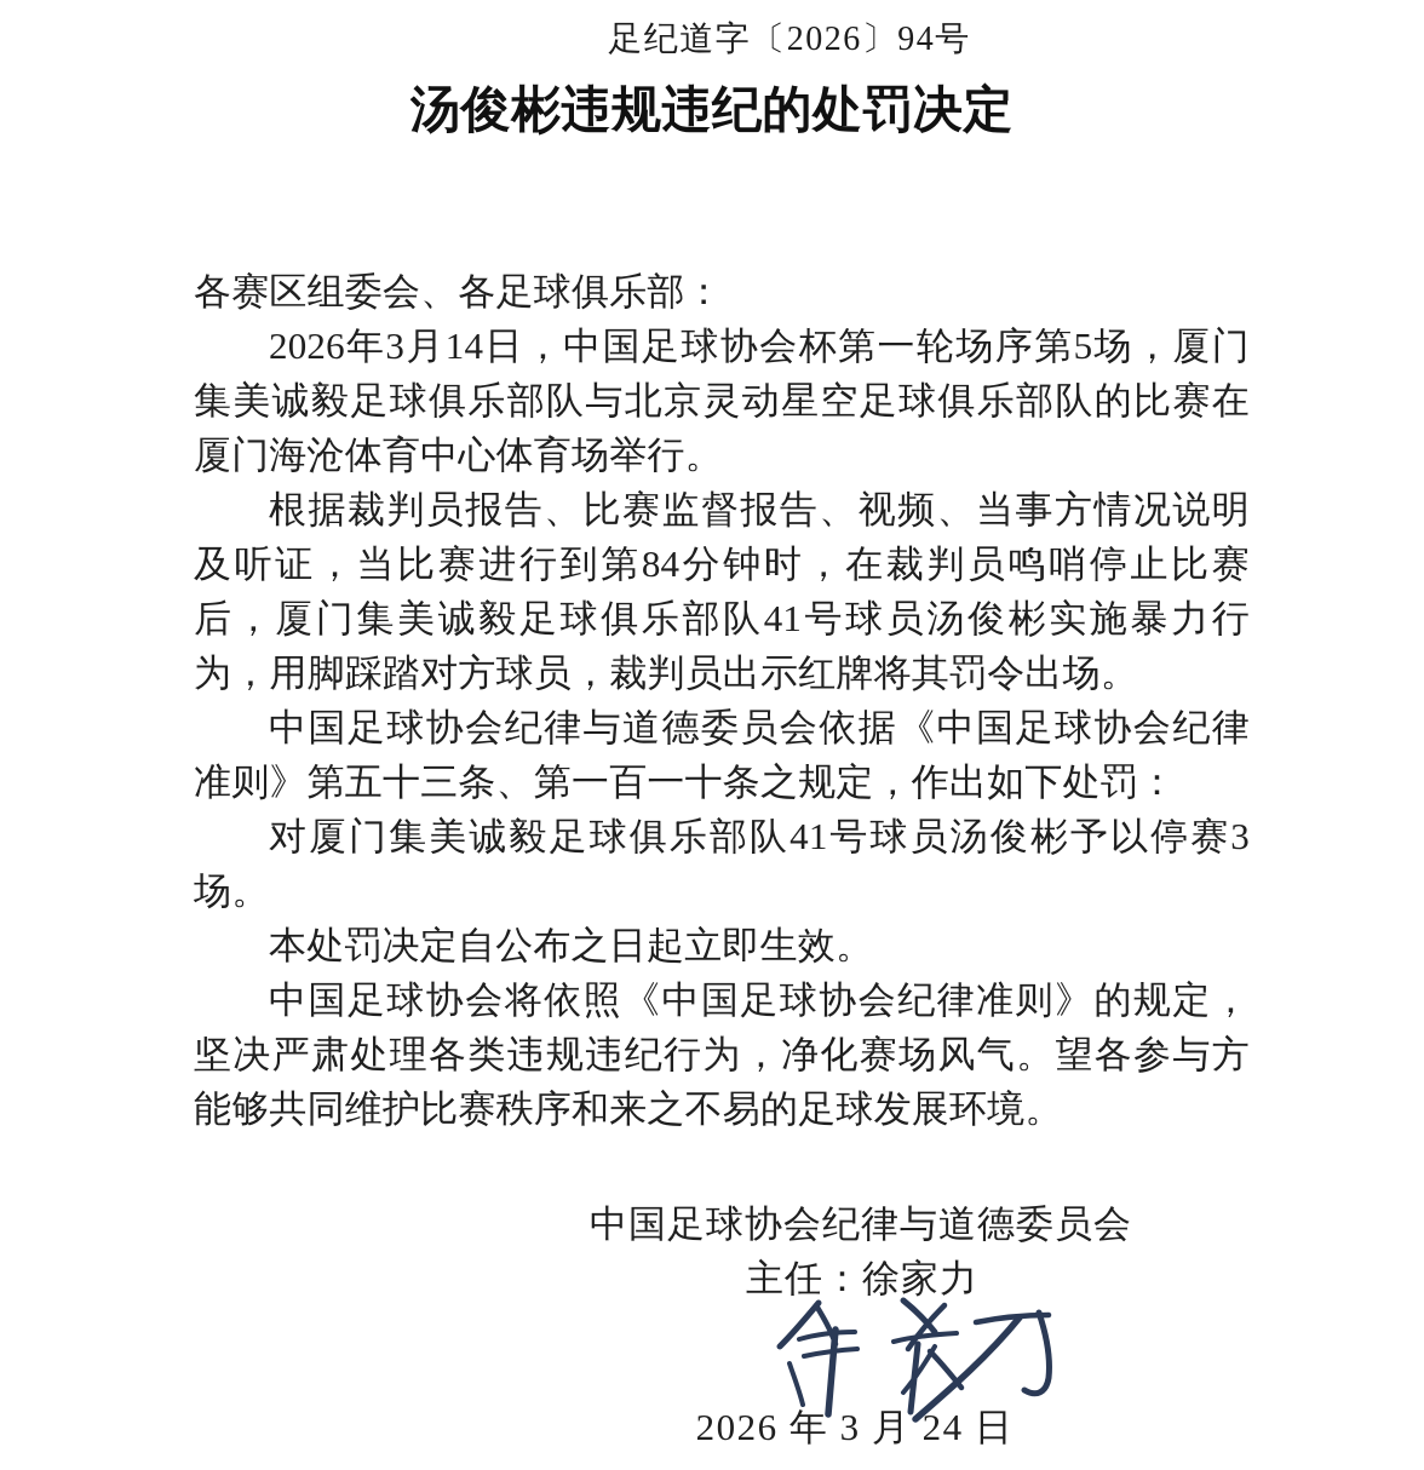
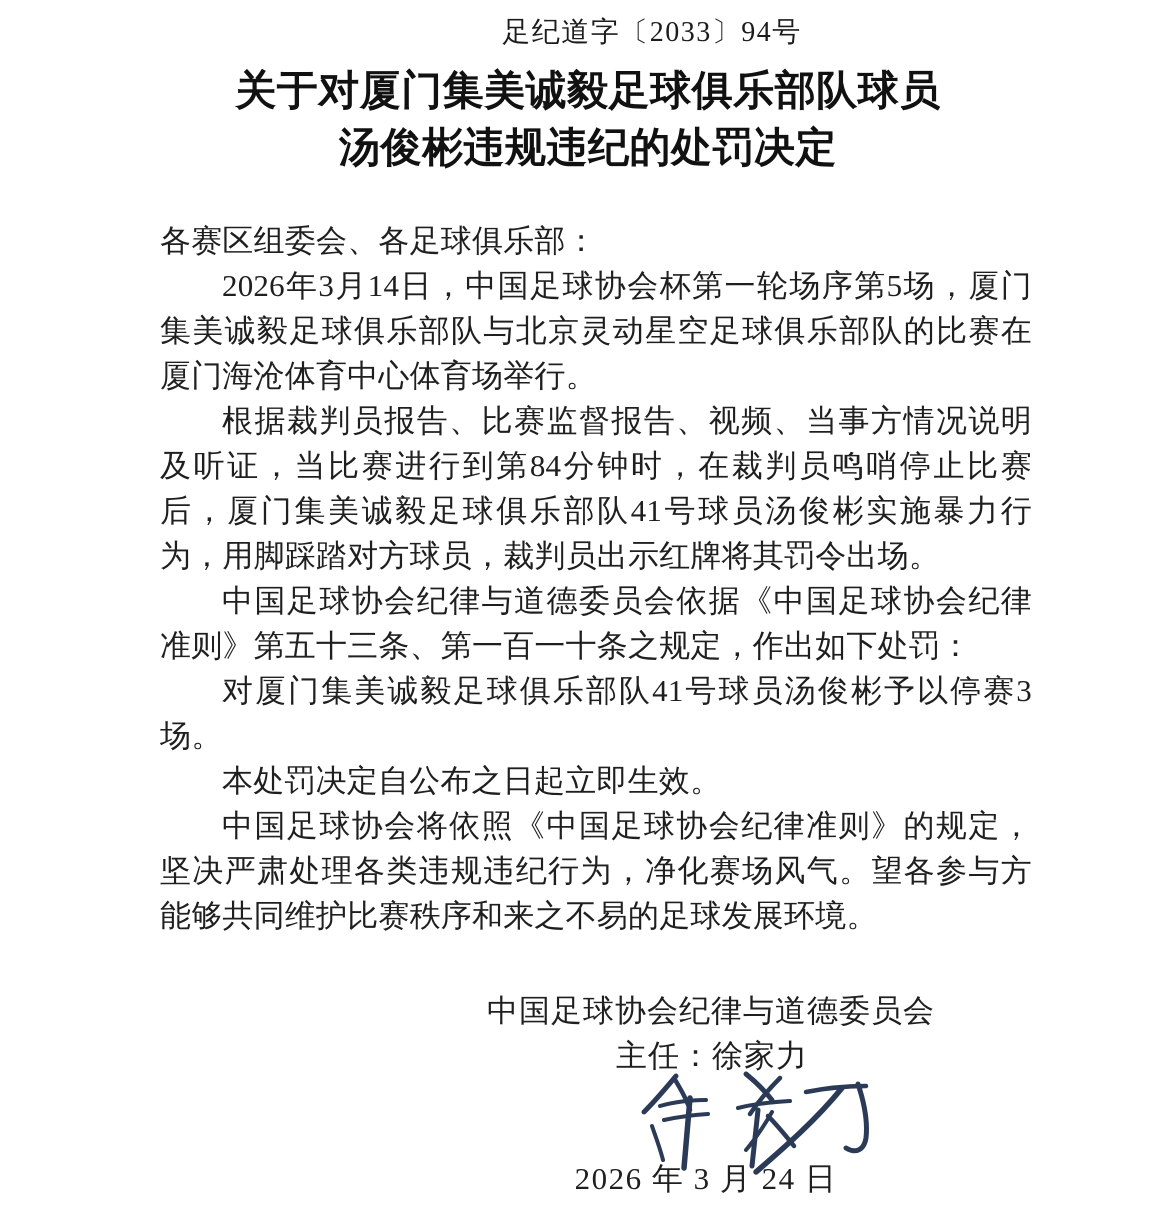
- 足纪道字〔2026〕94号
+ 足纪道字〔2033〕94号
+ 关于对厦门集美诚毅足球俱乐部队球员
  汤俊彬违规违纪的处罚决定
  各赛区组委会、各足球俱乐部：
  2026年3月14日，中国足球协会杯第一轮场序第5场，厦门集美诚毅足球俱乐部队与北京灵动星空足球俱乐部队的比赛在厦门海沧体育中心体育场举行。
  根据裁判员报告、比赛监督报告、视频、当事方情况说明及听证，当比赛进行到第84分钟时，在裁判员鸣哨停止比赛后，厦门集美诚毅足球俱乐部队41号球员汤俊彬实施暴力行为，用脚踩踏对方球员，裁判员出示红牌将其罚令出场。
  中国足球协会纪律与道德委员会依据《中国足球协会纪律准则》第五十三条、第一百一十条之规定，作出如下处罚：
  对厦门集美诚毅足球俱乐部队41号球员汤俊彬予以停赛3场。
  本处罚决定自公布之日起立即生效。
  中国足球协会将依照《中国足球协会纪律准则》的规定，坚决严肃处理各类违规违纪行为，净化赛场风气。望各参与方能够共同维护比赛秩序和来之不易的足球发展环境。
  中国足球协会纪律与道德委员会
  主任：徐家力
  2026 年 3 月 24 日
